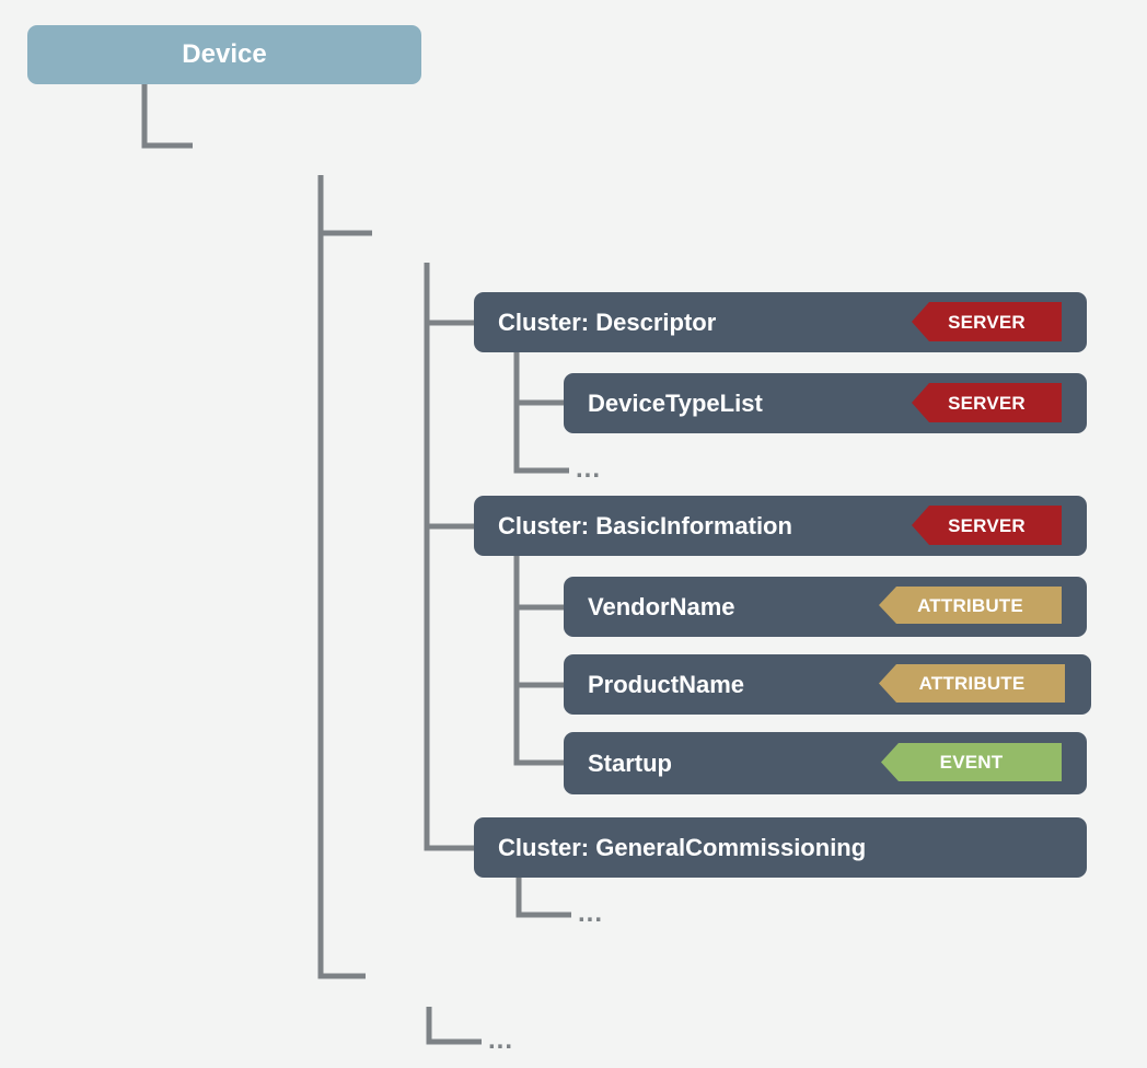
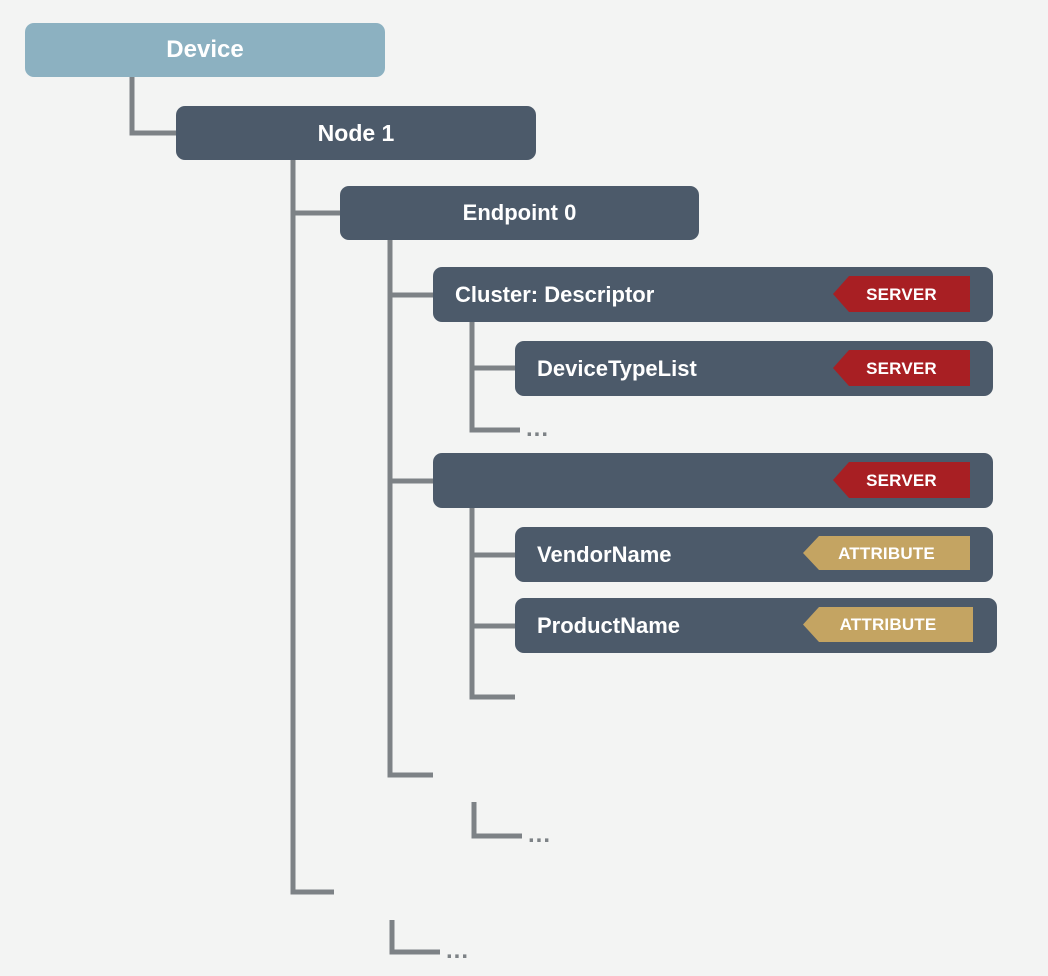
  Device
+ Node 1
+ Endpoint 0
  Cluster: Descriptor
  SERVER
  DeviceTypeList
  SERVER
  ...
- Cluster: BasicInformation
  SERVER
  VendorName
  ATTRIBUTE
  ProductName
  ATTRIBUTE
- Startup
- EVENT
- Cluster: GeneralCommissioning
  ...
  ...
